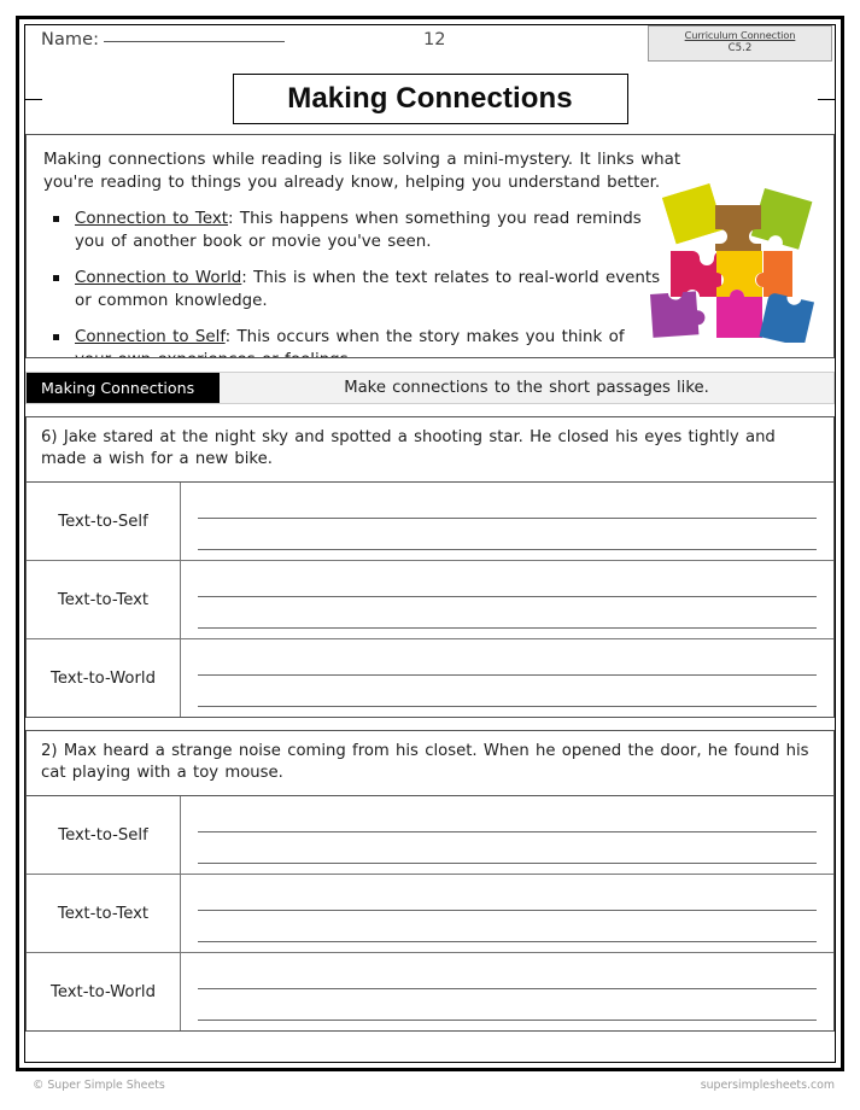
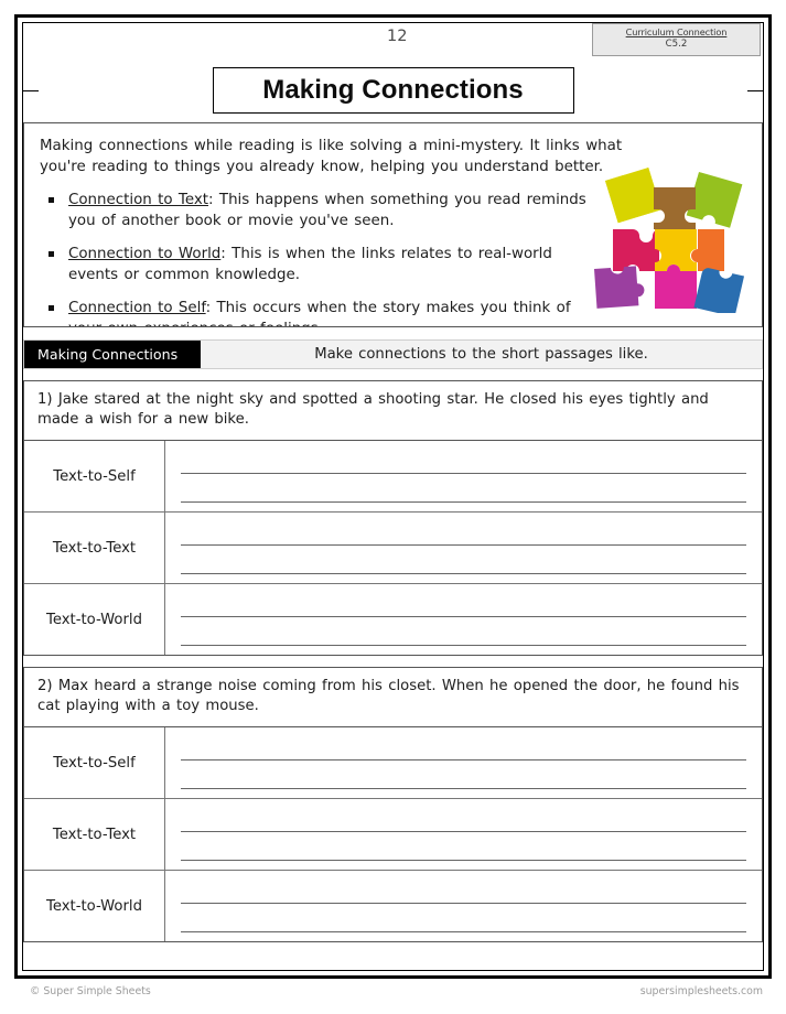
- Name:
  12
  Curriculum Connection
  C5.2
  Making Connections
  Making connections while reading is like solving a mini-mystery. It links what you're reading to things you already know, helping you understand better.
  Connection to Text: This happens when something you read reminds you of another book or movie you've seen.
- Connection to World: This is when the text relates to real-world events or common knowledge.
+ Connection to World: This is when the links relates to real-world events or common knowledge.
  Making Connections
  Make connections to the short passages like.
- 6) Jake stared at the night sky and spotted a shooting star. He closed his eyes tightly and made a wish for a new bike.
+ 1) Jake stared at the night sky and spotted a shooting star. He closed his eyes tightly and made a wish for a new bike.
  Text-to-Self
  Text-to-Text
  Text-to-World
  2) Max heard a strange noise coming from his closet. When he opened the door, he found his cat playing with a toy mouse.
  Text-to-Self
  Text-to-Text
  Text-to-World
  © Super Simple Sheets
  supersimplesheets.com
